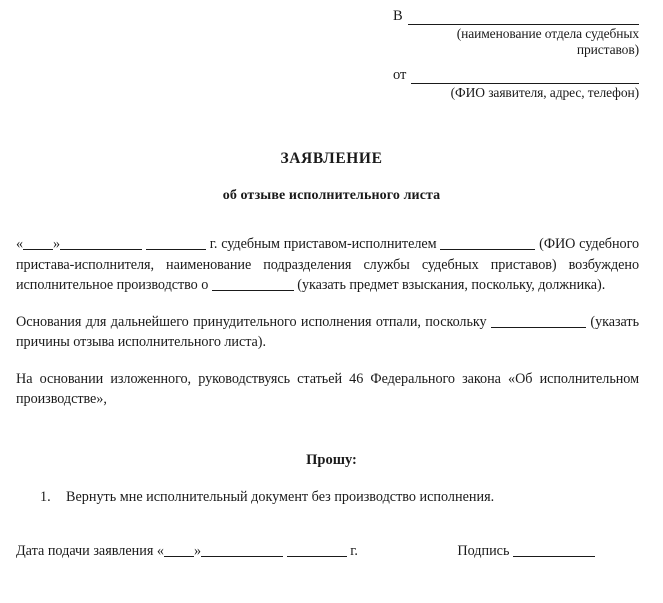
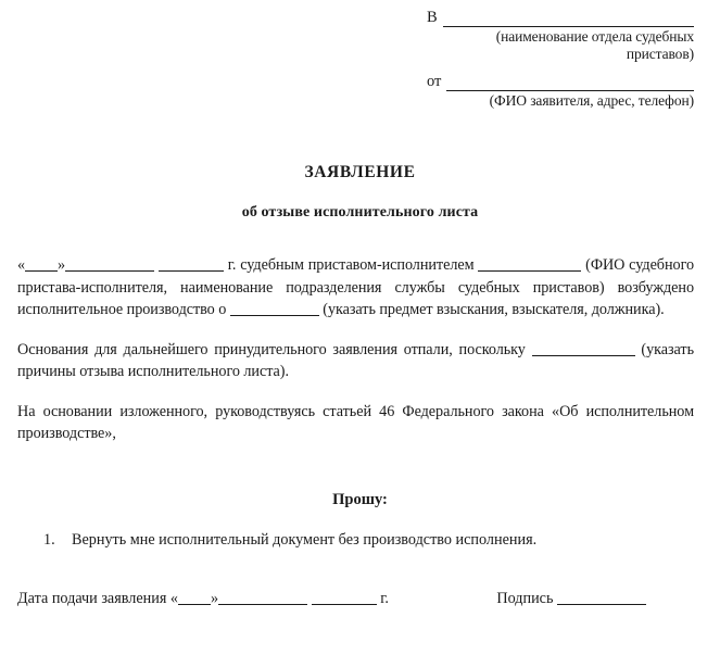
  В
  (наименование отдела судебных приставов)
  от
  (ФИО заявителя, адрес, телефон)
  ЗАЯВЛЕНИЕ
  об отзыве исполнительного листа
- « » г. судебным приставом-исполнителем (ФИО судебного пристава-исполнителя, наименование подразделения службы судебных приставов) возбуждено исполнительное производство о (указать предмет взыскания, поскольку, должника).
+ « » г. судебным приставом-исполнителем (ФИО судебного пристава-исполнителя, наименование подразделения службы судебных приставов) возбуждено исполнительное производство о (указать предмет взыскания, взыскателя, должника).
- Основания для дальнейшего принудительного исполнения отпали, поскольку (указать причины отзыва исполнительного листа).
+ Основания для дальнейшего принудительного заявления отпали, поскольку (указать причины отзыва исполнительного листа).
  На основании изложенного, руководствуясь статьей 46 Федерального закона «Об исполнительном производстве»,
  Прошу:
  1.
  Вернуть мне исполнительный документ без производство исполнения.
  Дата подачи заявления « » г.
  Подпись
